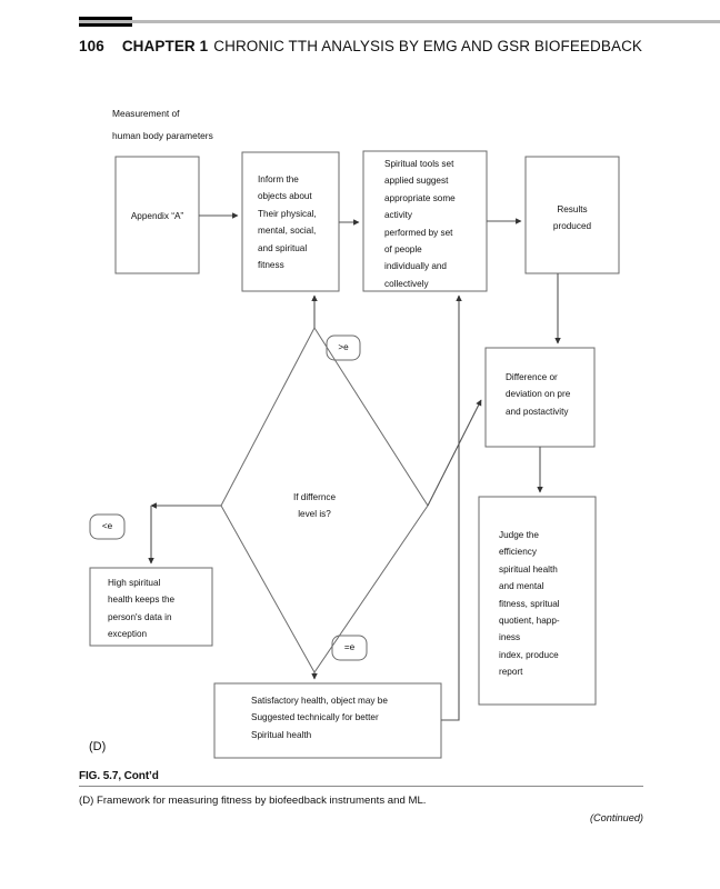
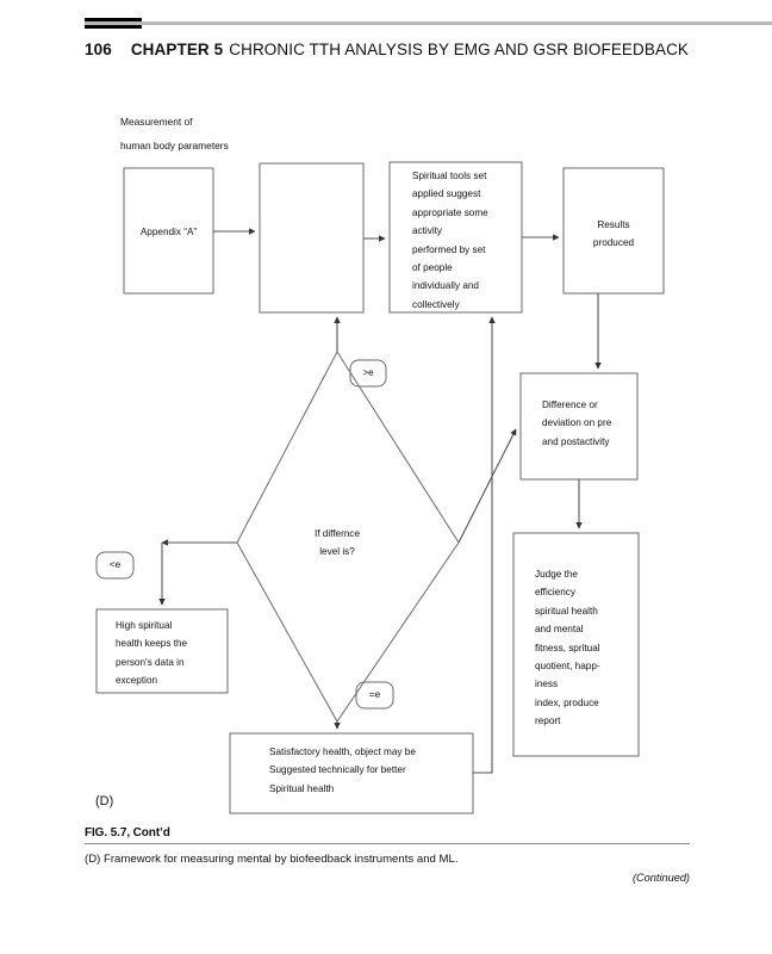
- 106 CHAPTER 1 CHRONIC TTH ANALYSIS BY EMG AND GSR BIOFEEDBACK
+ 106 CHAPTER 5 CHRONIC TTH ANALYSIS BY EMG AND GSR BIOFEEDBACK
  Measurement of
  human body parameters
  Appendix “A”
- Inform the
- objects about
- Their physical,
- mental, social,
- and spiritual
- fitness
  Spiritual tools set
  applied suggest
  appropriate some
  activity
  performed by set
  of people
  individually and
  collectively
  Results
  produced
  Difference or
  deviation on pre
  and postactivity
  Judge the
  efficiency
  spiritual health
  and mental
  fitness, spritual
  quotient, happ-
  iness
  index, produce
  report
  If differnce
  level is?
  High spiritual
  health keeps the
  person's data in
  exception
  Satisfactory health, object may be
  Suggested technically for better
  Spiritual health
  >e
  <e
  =e
  (D)
  FIG. 5.7, Cont’d
- (D) Framework for measuring fitness by biofeedback instruments and ML.
+ (D) Framework for measuring mental by biofeedback instruments and ML.
  (Continued)
